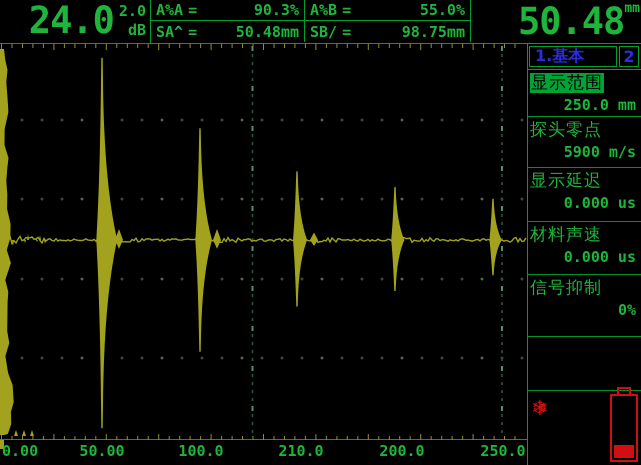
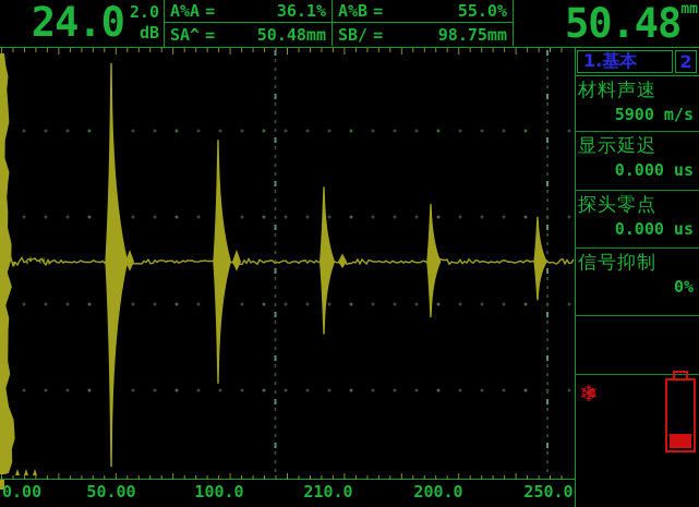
  24.0
  2.0
  dB
  A%A
  =
- 90.3%
+ 36.1%
  A%B
  =
  55.0%
  SA^
  =
  50.48mm
  SB/
  =
  98.75mm
  50.48
  mm
  0.00
  50.00
  100.0
  210.0
  200.0
  250.0
  1.基本
  2
- 显示范围
- 250.0 mm
- 探头零点
+ 材料声速
  5900 m/s
  显示延迟
  0.000 us
- 材料声速
+ 探头零点
  0.000 us
  信号抑制
  0%
  ❄
  B
